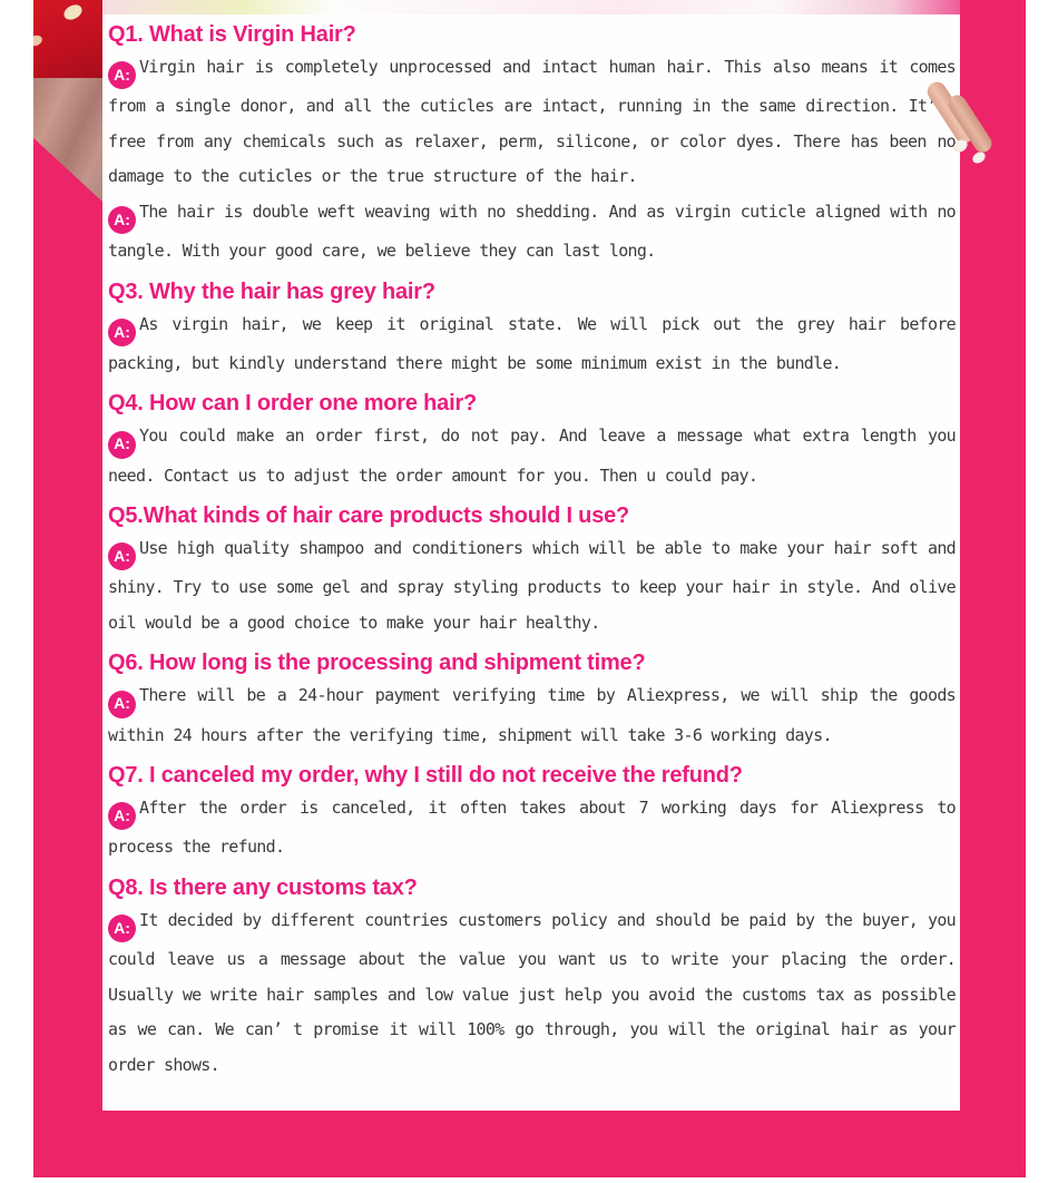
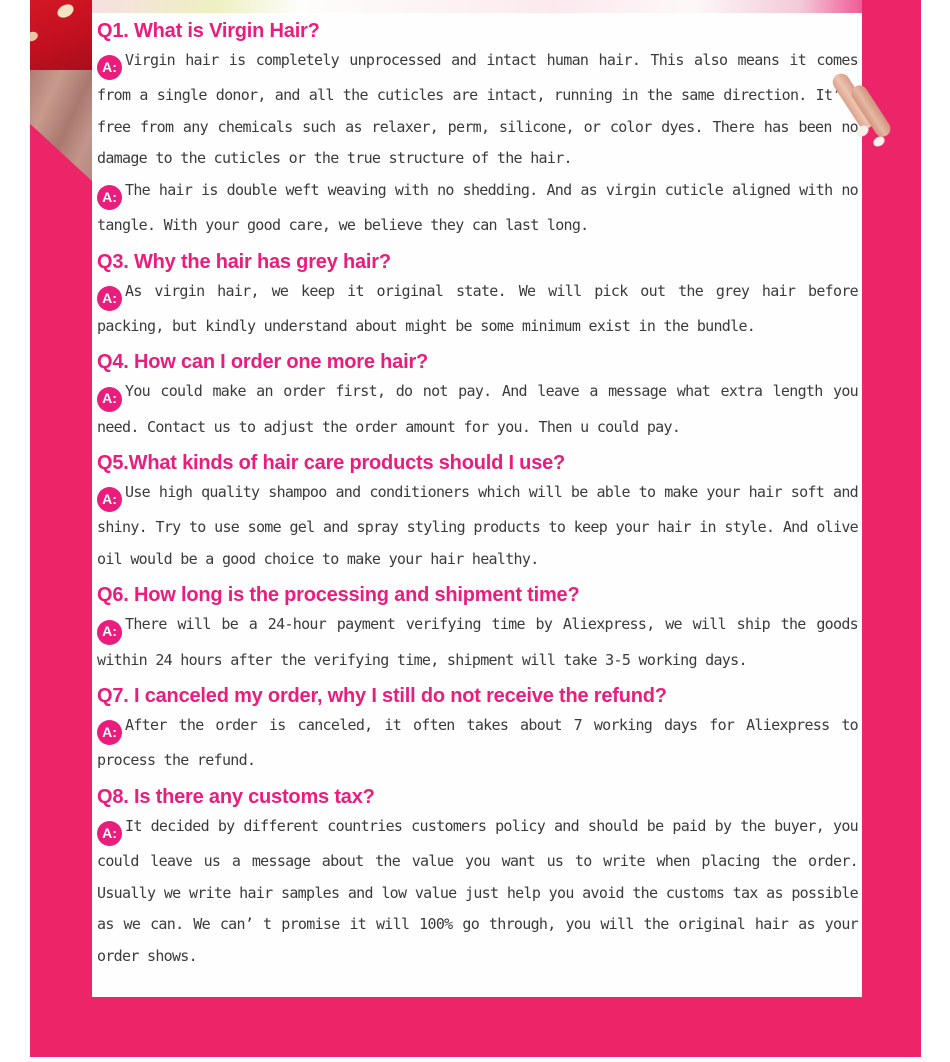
  Q1. What is Virgin Hair?
  A: Virgin hair is completely unprocessed and intact human hair. This also means it comes from a single donor, and all the cuticles are intact, running in the same direction. It’ free from any chemicals such as relaxer, perm, silicone, or color dyes. There has been no damage to the cuticles or the true structure of the hair.
  A: The hair is double weft weaving with no shedding. And as virgin cuticle aligned with no tangle. With your good care, we believe they can last long.
  Q3. Why the hair has grey hair?
- A: As virgin hair, we keep it original state. We will pick out the grey hair before packing, but kindly understand there might be some minimum exist in the bundle.
+ A: As virgin hair, we keep it original state. We will pick out the grey hair before packing, but kindly understand about might be some minimum exist in the bundle.
  Q4. How can I order one more hair?
  A: You could make an order first, do not pay. And leave a message what extra length you need. Contact us to adjust the order amount for you. Then u could pay.
  Q5.What kinds of hair care products should I use?
  A: Use high quality shampoo and conditioners which will be able to make your hair soft and shiny. Try to use some gel and spray styling products to keep your hair in style. And olive oil would be a good choice to make your hair healthy.
  Q6. How long is the processing and shipment time?
- A: There will be a 24-hour payment verifying time by Aliexpress, we will ship the goods within 24 hours after the verifying time, shipment will take 3-6 working days.
+ A: There will be a 24-hour payment verifying time by Aliexpress, we will ship the goods within 24 hours after the verifying time, shipment will take 3-5 working days.
  Q7. I canceled my order, why I still do not receive the refund?
  A: After the order is canceled, it often takes about 7 working days for Aliexpress to process the refund.
  Q8. Is there any customs tax?
- A: It decided by different countries customers policy and should be paid by the buyer, you could leave us a message about the value you want us to write your placing the order. Usually we write hair samples and low value just help you avoid the customs tax as possible as we can. We can’ t promise it will 100% go through, you will the original hair as your order shows.
+ A: It decided by different countries customers policy and should be paid by the buyer, you could leave us a message about the value you want us to write when placing the order. Usually we write hair samples and low value just help you avoid the customs tax as possible as we can. We can’ t promise it will 100% go through, you will the original hair as your order shows.
